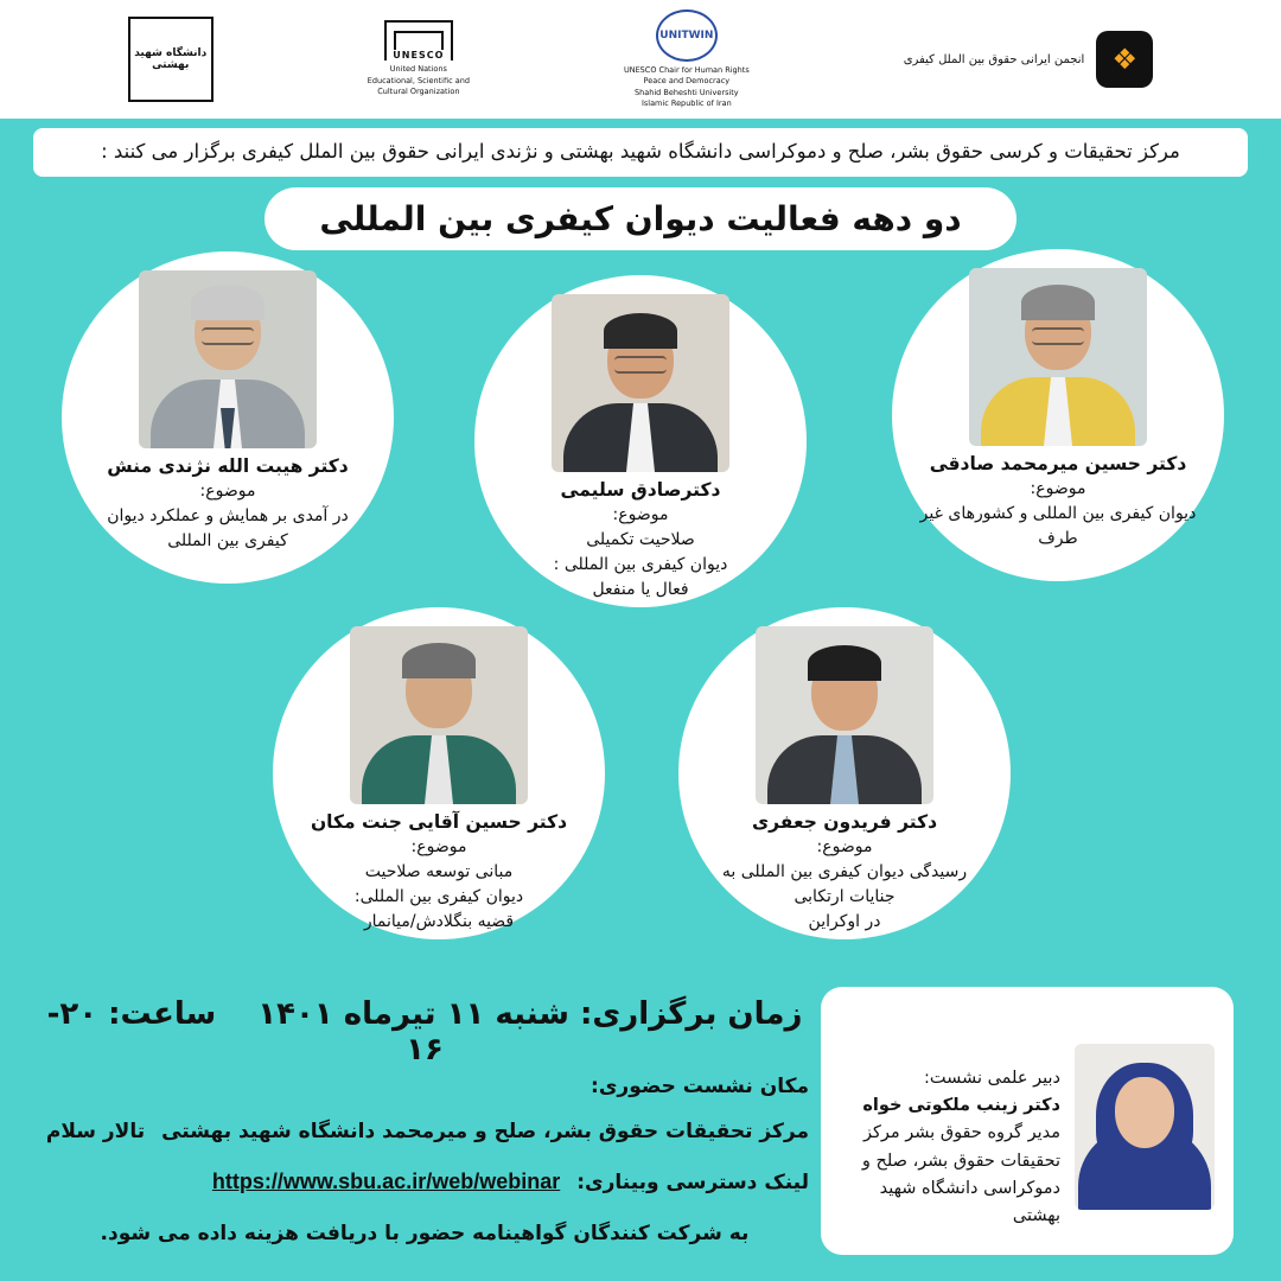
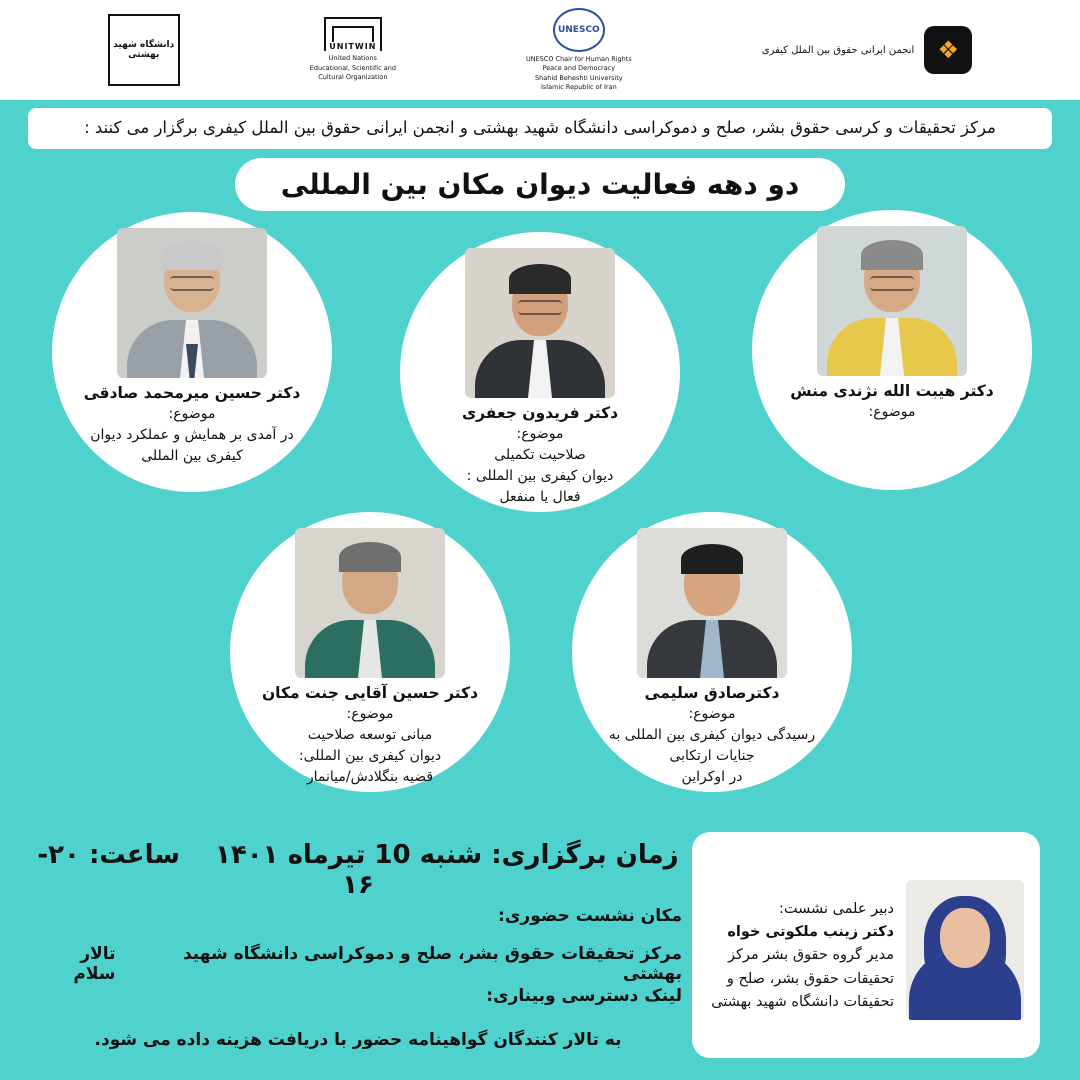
  دانشگاه شهید بهشتی
- UNESCO
+ UNITWIN
  United Nations
  Educational, Scientific and
  Cultural Organization
- UNITWIN
+ UNESCO
  UNESCO Chair for Human Rights
  Peace and Democracy
  Shahid Beheshti University
  Islamic Republic of Iran
  ❖
  انجمن ایرانی حقوق بین الملل کیفری
- مرکز تحقیقات و کرسی حقوق بشر، صلح و دموکراسی دانشگاه شهید بهشتی و نژندی ایرانی حقوق بین الملل کیفری برگزار می کنند :
+ مرکز تحقیقات و کرسی حقوق بشر، صلح و دموکراسی دانشگاه شهید بهشتی و انجمن ایرانی حقوق بین الملل کیفری برگزار می کنند :
- دو دهه فعالیت دیوان کیفری بین المللی
+ دو دهه فعالیت دیوان مکان بین المللی
- دکتر حسین میرمحمد صادقی
+ دکتر هیبت الله نژندی منش
  موضوع:
- دیوان کیفری بین المللی و کشورهای غیر طرف
- دکترصادق سلیمی
+ دکتر فریدون جعفری
  موضوع:
  صلاحیت تکمیلی
  دیوان کیفری بین المللی :
  فعال یا منفعل
- دکتر هیبت الله نژندی منش
+ دکتر حسین میرمحمد صادقی
  موضوع:
  در آمدی بر همایش و عملکرد دیوان کیفری بین المللی
- دکتر فریدون جعفری
+ دکترصادق سلیمی
  موضوع:
  رسیدگی دیوان کیفری بین المللی به جنایات ارتکابی
  در اوکراین
  دکتر حسین آقایی جنت مکان
  موضوع:
  مبانی توسعه صلاحیت
  دیوان کیفری بین المللی:
  قضیه بنگلادش/میانمار
  دبیر علمی نشست:
  دکتر زینب ملکوتی خواه
- مدیر گروه حقوق بشر مرکز تحقیقات حقوق بشر، صلح و دموکراسی دانشگاه شهید بهشتی
+ مدیر گروه حقوق بشر مرکز تحقیقات حقوق بشر، صلح و تحقیقات دانشگاه شهید بهشتی
- زمان برگزاری: شنبه ۱۱ تیرماه ۱۴۰۱ ساعت: ۲۰- ۱۶
+ زمان برگزاری: شنبه 10 تیرماه ۱۴۰۱ ساعت: ۲۰- ۱۶
  مکان نشست حضوری:
- مرکز تحقیقات حقوق بشر، صلح و میرمحمد دانشگاه شهید بهشتی
+ مرکز تحقیقات حقوق بشر، صلح و دموکراسی دانشگاه شهید بهشتی
  تالار سلام
  لینک دسترسی وبیناری:
- https://www.sbu.ac.ir/web/webinar
- به شرکت کنندگان گواهینامه حضور با دریافت هزینه داده می شود.
+ به تالار کنندگان گواهینامه حضور با دریافت هزینه داده می شود.
